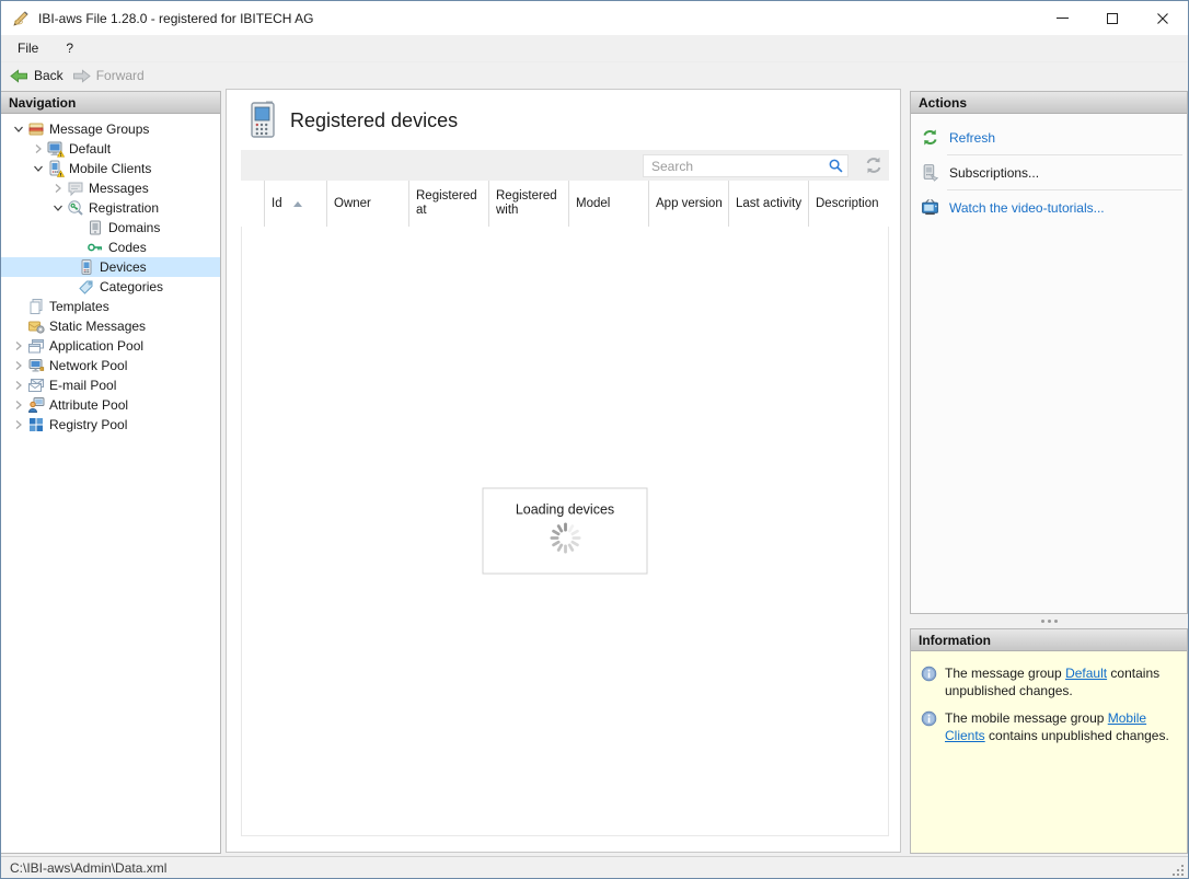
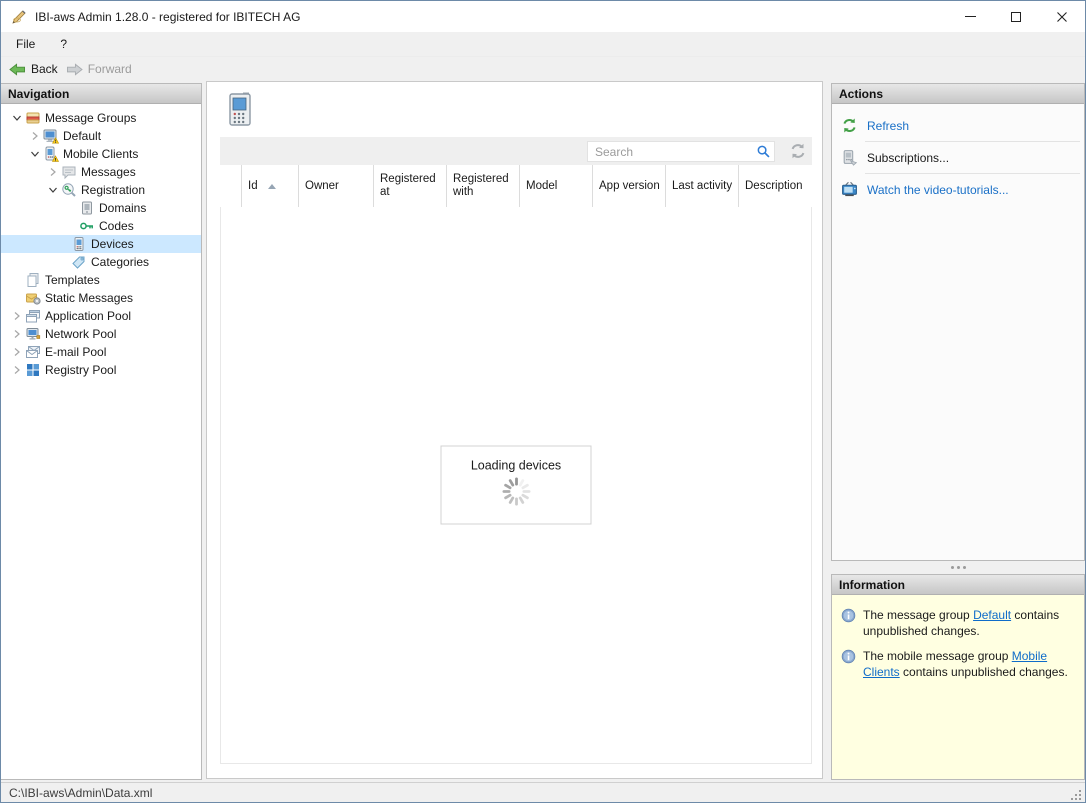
- IBI-aws File 1.28.0 - registered for IBITECH AG
+ IBI-aws Admin 1.28.0 - registered for IBITECH AG
  File
  ?
  Back
  Forward
  Navigation
  Message Groups
  Default
  Mobile Clients
  Messages
  Registration
  Domains
  Codes
  Devices
  Categories
  Templates
  Static Messages
  Application Pool
  Network Pool
  E-mail Pool
- Attribute Pool
  Registry Pool
- Registered devices
  Search
  Id
  Owner
  Registered at
  Registered with
  Model
  App version
  Last activity
  Description
  Loading devices
  Actions
  Refresh
  Subscriptions...
  Watch the video-tutorials...
  Information
  The message group Default contains unpublished changes.
  The mobile message group Mobile Clients contains unpublished changes.
  C:\IBI-aws\Admin\Data.xml
